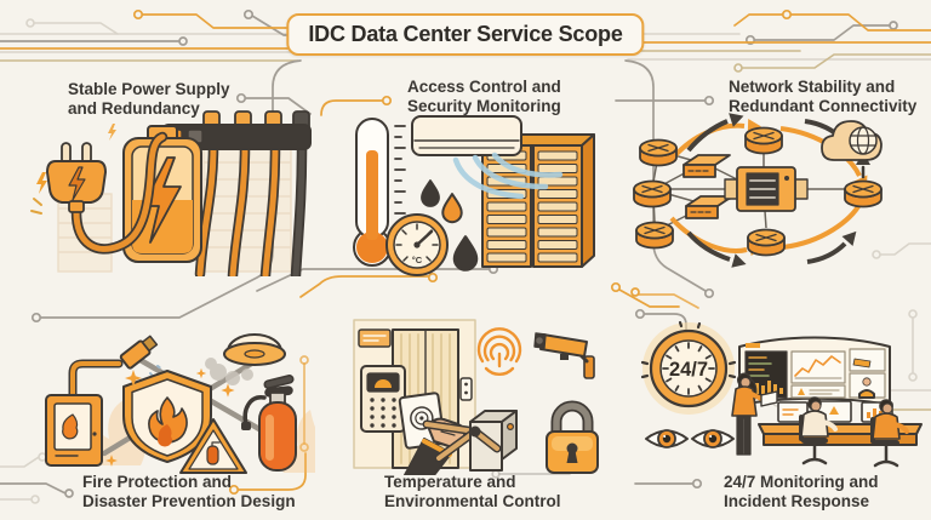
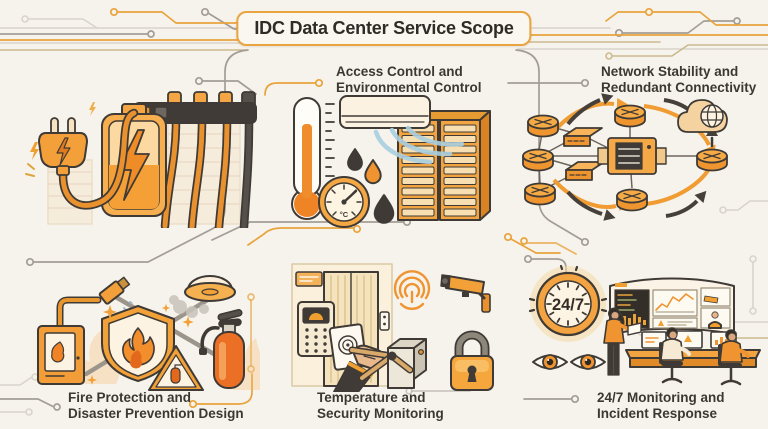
  IDC Data Center Service Scope
- Stable Power Supply
- and Redundancy
  Access Control and
- Security Monitoring
+ Environmental Control
  Network Stability and
  Redundant Connectivity
  Fire Protection and
  Disaster Prevention Design
  Temperature and
- Environmental Control
+ Security Monitoring
  24/7 Monitoring and
  Incident Response
  °C
  24/7
